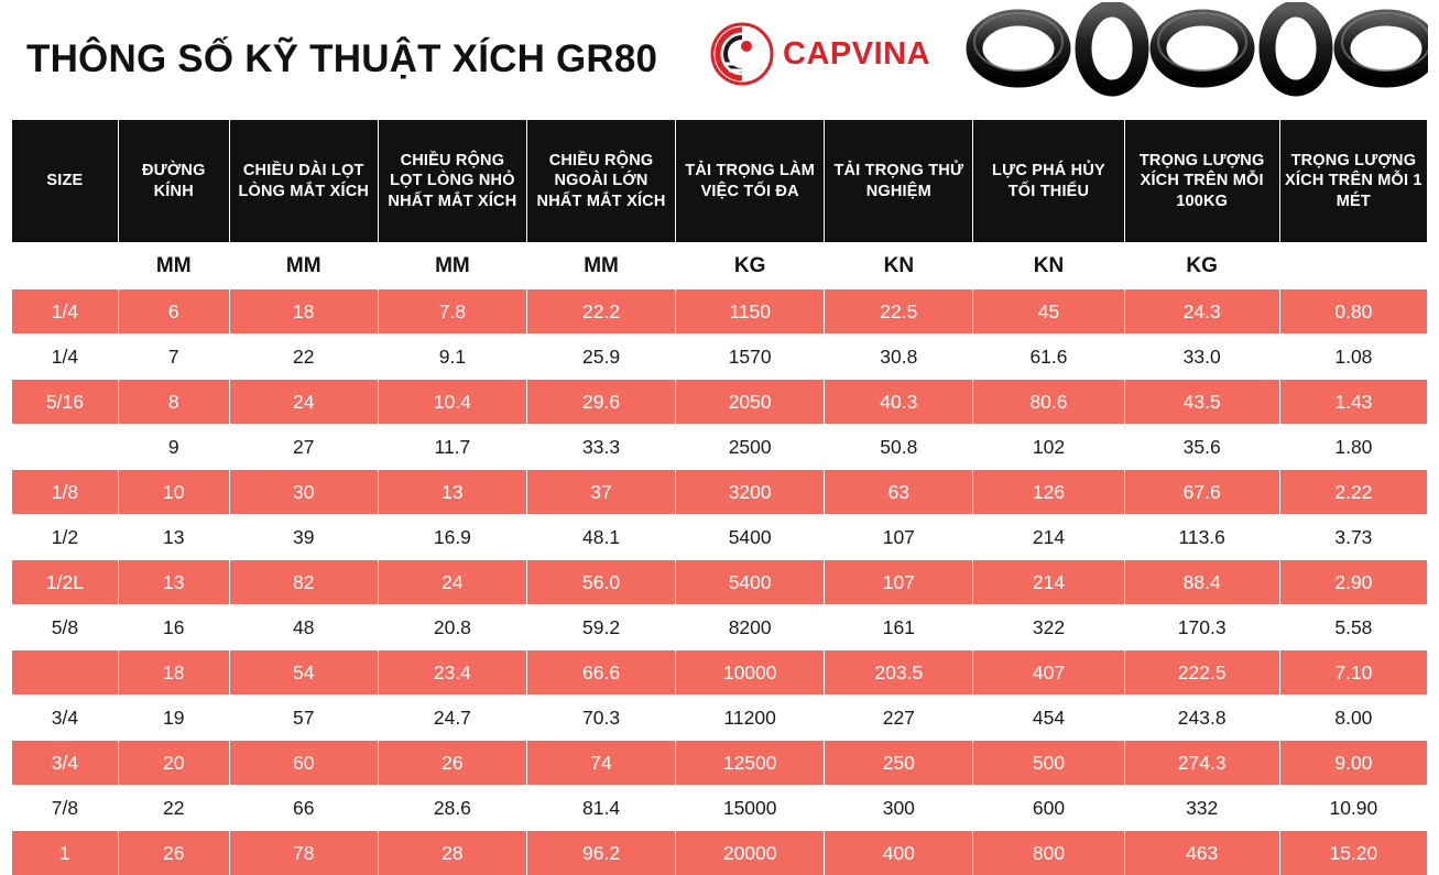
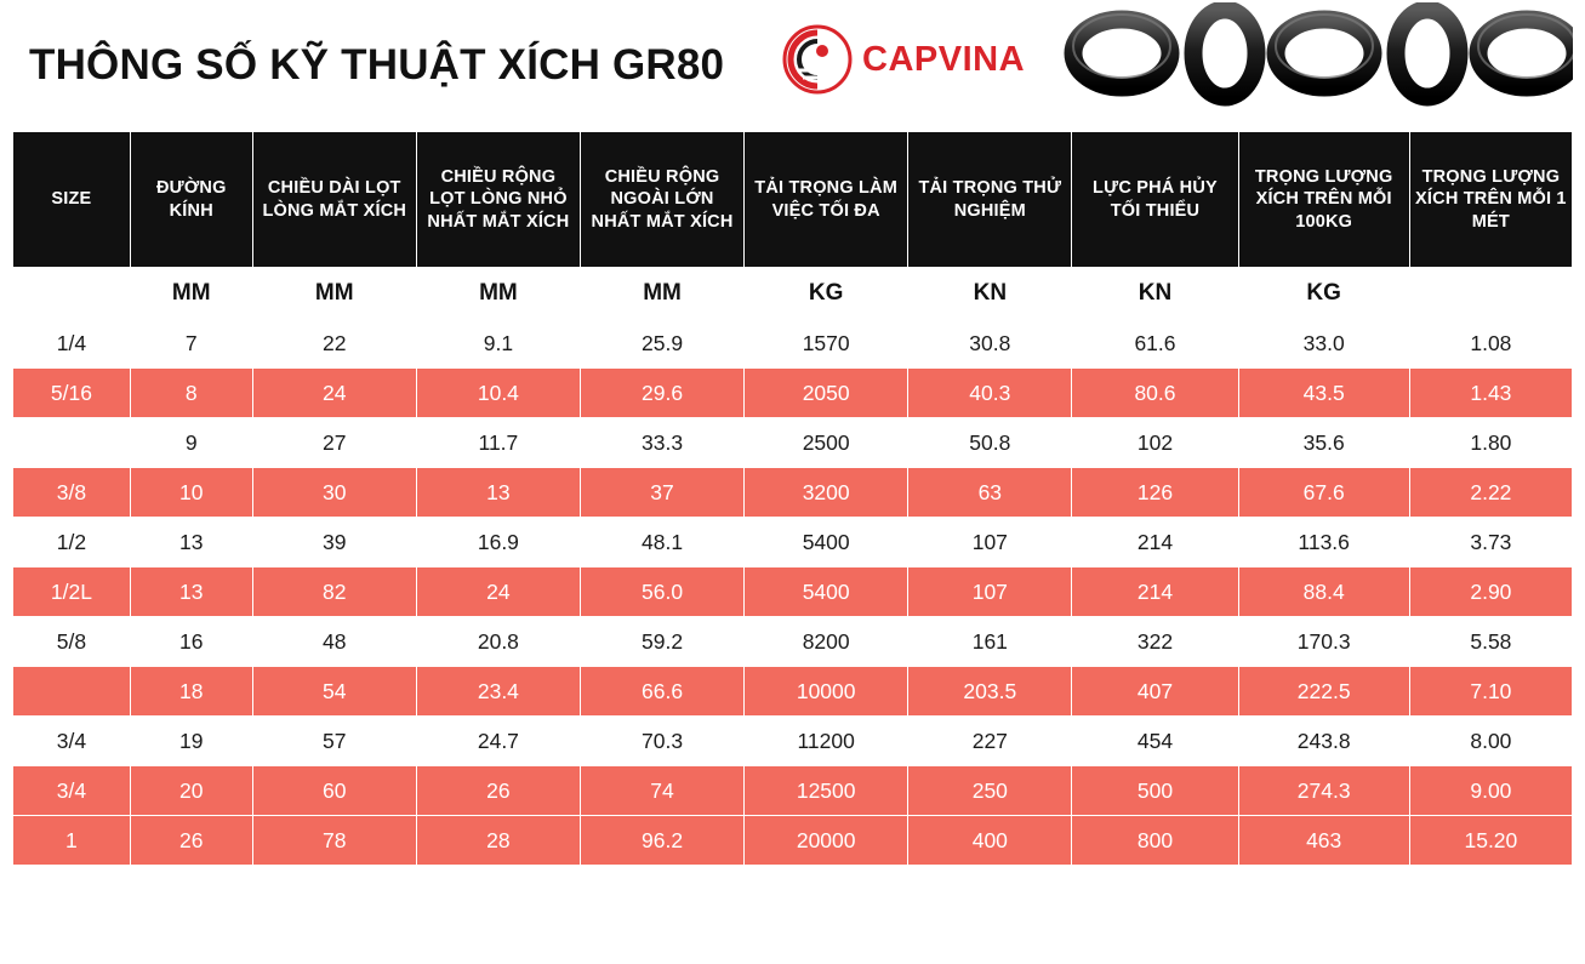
  THÔNG SỐ KỸ THUẬT XÍCH GR80
  CAPVINA
  SIZE	ĐƯỜNG KÍNH	CHIỀU DÀI LỌT LÒNG MẮT XÍCH	CHIỀU RỘNG LỌT LÒNG NHỎ NHẤT MẮT XÍCH	CHIỀU RỘNG NGOÀI LỚN NHẤT MẮT XÍCH	TẢI TRỌNG LÀM VIỆC TỐI ĐA	TẢI TRỌNG THỬ NGHIỆM	LỰC PHÁ HỦY TỐI THIỂU	TRỌNG LƯỢNG XÍCH TRÊN MỖI 100KG	TRỌNG LƯỢNG XÍCH TRÊN MỖI 1 MÉT
  	MM	MM	MM	MM	KG	KN	KN	KG
- 1/4	6	18	7.8	22.2	1150	22.5	45	24.3	0.80
  1/4	7	22	9.1	25.9	1570	30.8	61.6	33.0	1.08
  5/16	8	24	10.4	29.6	2050	40.3	80.6	43.5	1.43
  	9	27	11.7	33.3	2500	50.8	102	35.6	1.80
- 1/8	10	30	13	37	3200	63	126	67.6	2.22
+ 3/8	10	30	13	37	3200	63	126	67.6	2.22
  1/2	13	39	16.9	48.1	5400	107	214	113.6	3.73
  1/2L	13	82	24	56.0	5400	107	214	88.4	2.90
  5/8	16	48	20.8	59.2	8200	161	322	170.3	5.58
  	18	54	23.4	66.6	10000	203.5	407	222.5	7.10
  3/4	19	57	24.7	70.3	11200	227	454	243.8	8.00
  3/4	20	60	26	74	12500	250	500	274.3	9.00
- 7/8	22	66	28.6	81.4	15000	300	600	332	10.90
  1	26	78	28	96.2	20000	400	800	463	15.20
